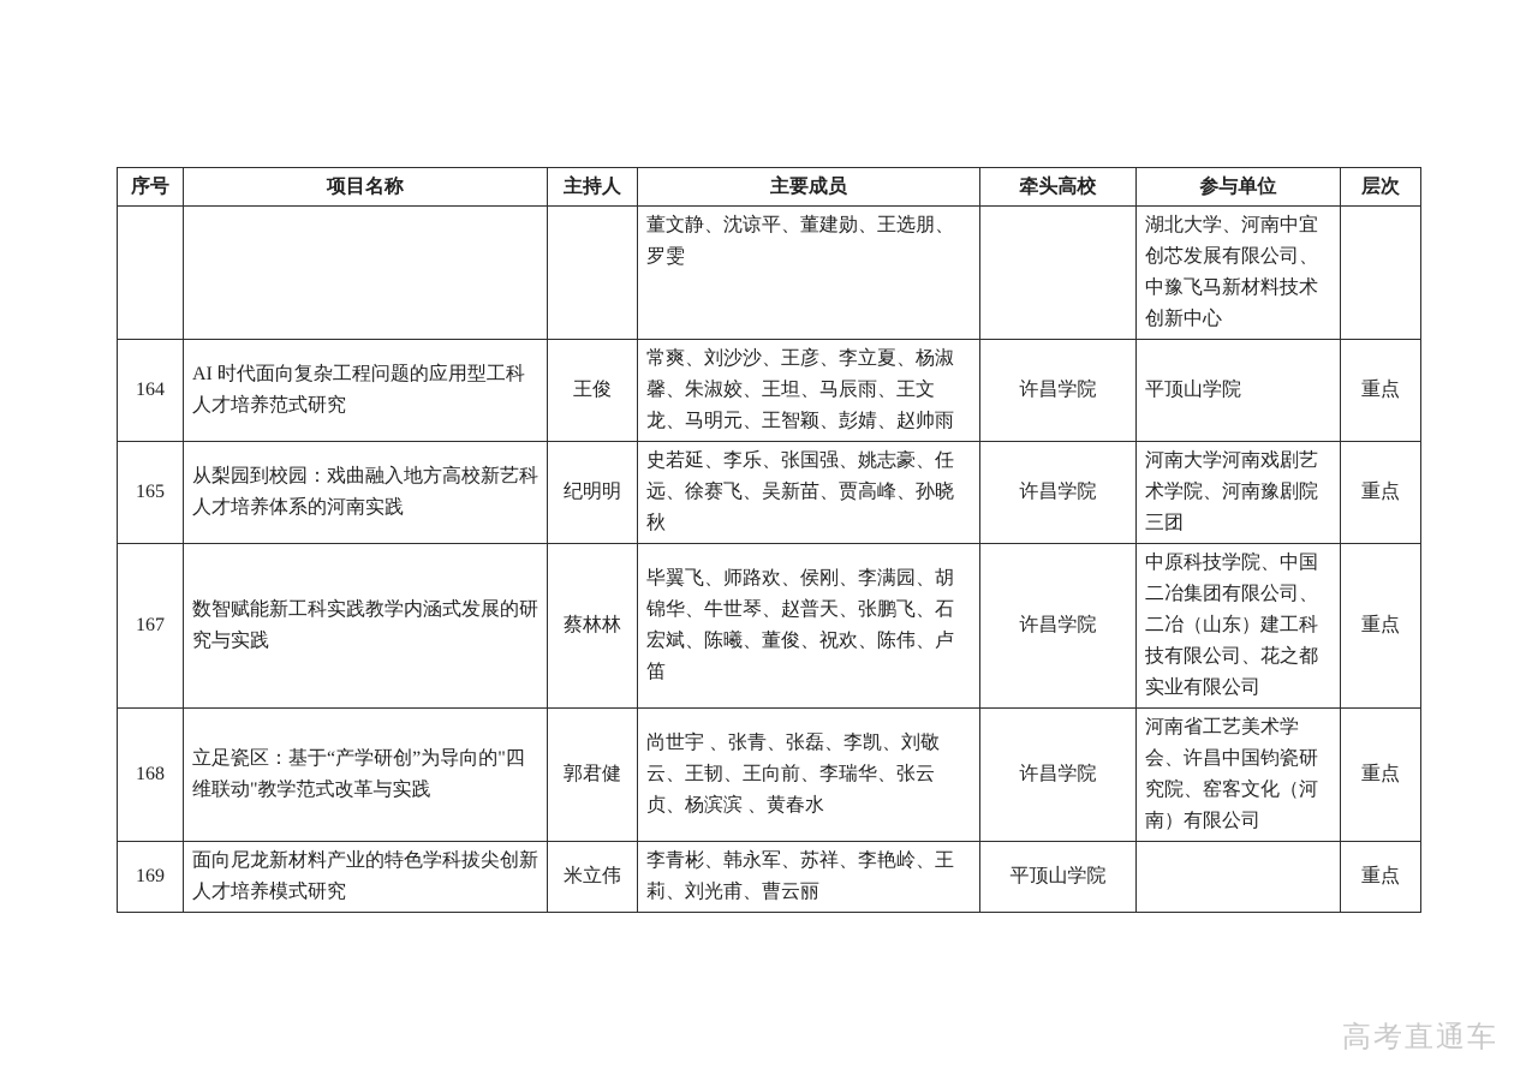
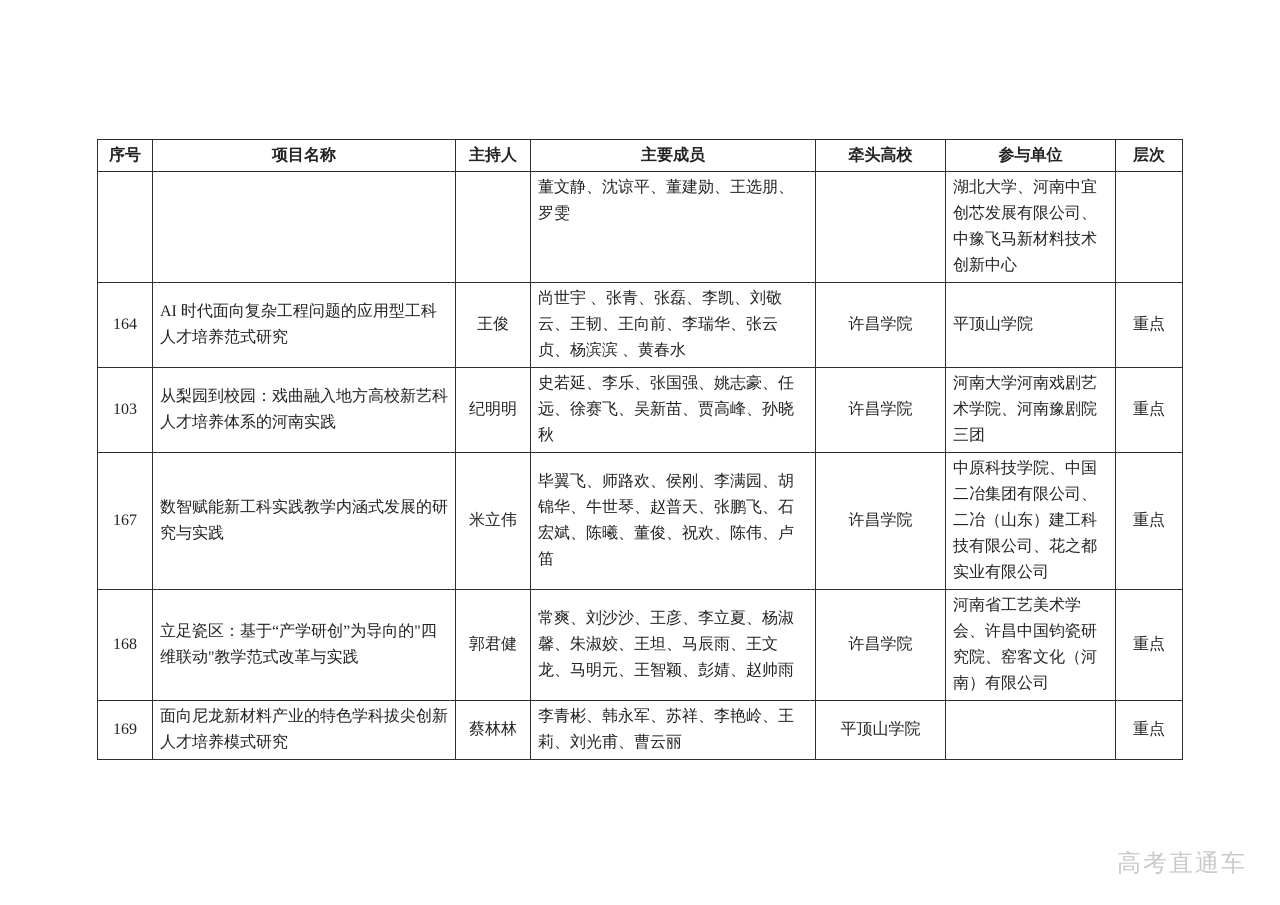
  序号	项目名称	主持人	主要成员	牵头高校	参与单位	层次
  			董文静、沈谅平、董建勋、王选朋、罗雯		湖北大学、河南中宜创芯发展有限公司、中豫飞马新材料技术创新中心
- 164	AI 时代面向复杂工程问题的应用型工科人才培养范式研究	王俊	常爽、刘沙沙、王彦、李立夏、杨淑馨、朱淑姣、王坦、马辰雨、王文龙、马明元、王智颖、彭婧、赵帅雨	许昌学院	平顶山学院	重点
+ 164	AI 时代面向复杂工程问题的应用型工科人才培养范式研究	王俊	尚世宇 、张青、张磊、李凯、刘敬云、王韧、王向前、李瑞华、张云贞、杨滨滨 、黄春水	许昌学院	平顶山学院	重点
- 165	从梨园到校园：戏曲融入地方高校新艺科人才培养体系的河南实践	纪明明	史若延、李乐、张国强、姚志豪、任远、徐赛飞、吴新苗、贾高峰、孙晓秋	许昌学院	河南大学河南戏剧艺术学院、河南豫剧院三团	重点
+ 103	从梨园到校园：戏曲融入地方高校新艺科人才培养体系的河南实践	纪明明	史若延、李乐、张国强、姚志豪、任远、徐赛飞、吴新苗、贾高峰、孙晓秋	许昌学院	河南大学河南戏剧艺术学院、河南豫剧院三团	重点
- 167	数智赋能新工科实践教学内涵式发展的研究与实践	蔡林林	毕翼飞、师路欢、侯刚、李满园、胡锦华、牛世琴、赵普天、张鹏飞、石宏斌、陈曦、董俊、祝欢、陈伟、卢笛	许昌学院	中原科技学院、中国二冶集团有限公司、二冶（山东）建工科技有限公司、花之都实业有限公司	重点
+ 167	数智赋能新工科实践教学内涵式发展的研究与实践	米立伟	毕翼飞、师路欢、侯刚、李满园、胡锦华、牛世琴、赵普天、张鹏飞、石宏斌、陈曦、董俊、祝欢、陈伟、卢笛	许昌学院	中原科技学院、中国二冶集团有限公司、二冶（山东）建工科技有限公司、花之都实业有限公司	重点
- 168	立足瓷区：基于“产学研创”为导向的"四维联动"教学范式改革与实践	郭君健	尚世宇 、张青、张磊、李凯、刘敬云、王韧、王向前、李瑞华、张云贞、杨滨滨 、黄春水	许昌学院	河南省工艺美术学会、许昌中国钧瓷研究院、窑客文化（河南）有限公司	重点
+ 168	立足瓷区：基于“产学研创”为导向的"四维联动"教学范式改革与实践	郭君健	常爽、刘沙沙、王彦、李立夏、杨淑馨、朱淑姣、王坦、马辰雨、王文龙、马明元、王智颖、彭婧、赵帅雨	许昌学院	河南省工艺美术学会、许昌中国钧瓷研究院、窑客文化（河南）有限公司	重点
- 169	面向尼龙新材料产业的特色学科拔尖创新人才培养模式研究	米立伟	李青彬、韩永军、苏祥、李艳岭、王莉、刘光甫、曹云丽	平顶山学院		重点
+ 169	面向尼龙新材料产业的特色学科拔尖创新人才培养模式研究	蔡林林	李青彬、韩永军、苏祥、李艳岭、王莉、刘光甫、曹云丽	平顶山学院		重点
  高考直通车
